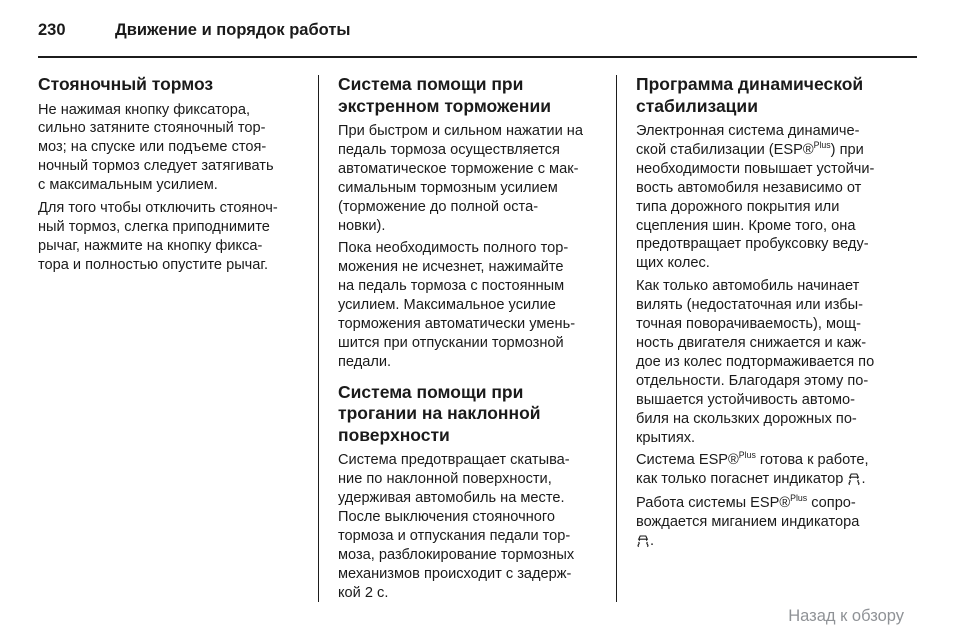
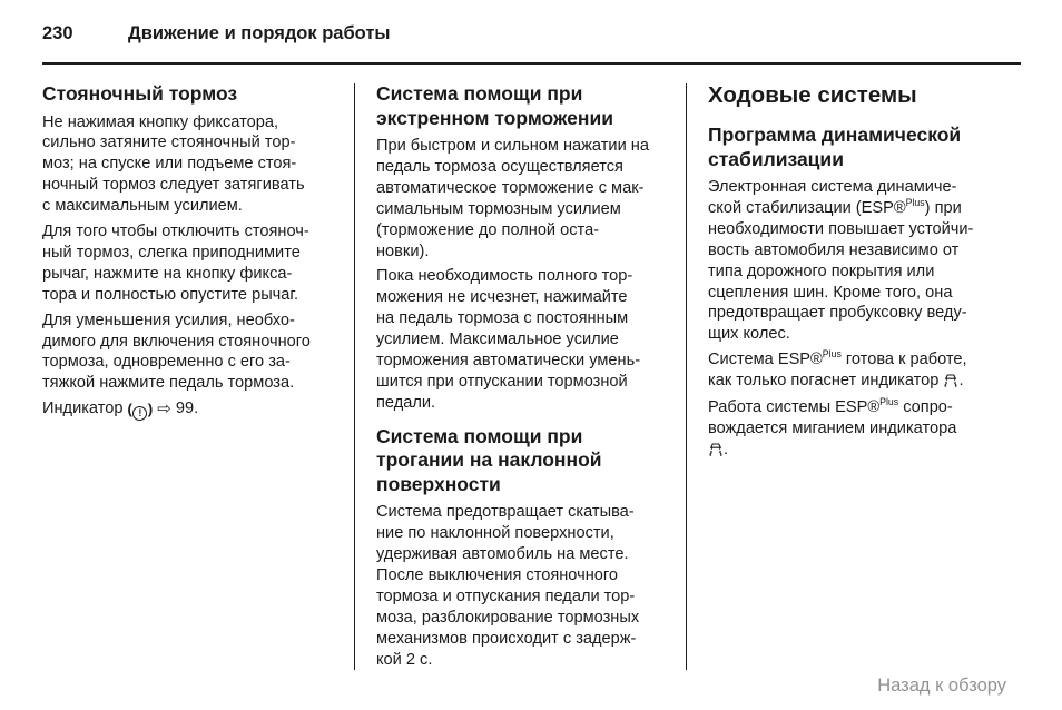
  230
  Движение и порядок работы
  Стояночный тормоз
  Не нажимая кнопку фиксатора,
  сильно затяните стояночный тор-
  моз; на спуске или подъеме стоя-
  ночный тормоз следует затягивать
  с максимальным усилием.
  Для того чтобы отключить стояноч-
  ный тормоз, слегка приподнимите
  рычаг, нажмите на кнопку фикса-
  тора и полностью опустите рычаг.
+ Для уменьшения усилия, необхо-
+ димого для включения стояночного
+ тормоза, одновременно с его за-
+ тяжкой нажмите педаль тормоза.
+ Индикатор ( ! ) ⇨ 99.
  Система помощи при
  экстренном торможении
  При быстром и сильном нажатии на
  педаль тормоза осуществляется
  автоматическое торможение с мак-
  симальным тормозным усилием
  (торможение до полной оста-
  новки).
  Пока необходимость полного тор-
  можения не исчезнет, нажимайте
  на педаль тормоза с постоянным
  усилием. Максимальное усилие
  торможения автоматически умень-
  шится при отпускании тормозной
  педали.
  Система помощи при
  трогании на наклонной
  поверхности
  Система предотвращает скатыва-
  ние по наклонной поверхности,
  удерживая автомобиль на месте.
  После выключения стояночного
  тормоза и отпускания педали тор-
  моза, разблокирование тормозных
  механизмов происходит с задерж-
  кой 2 с.
+ Ходовые системы
  Программа динамической
  стабилизации
  Электронная система динамиче-
  ской стабилизации (ESP®Plus) при
  необходимости повышает устойчи-
  вость автомобиля независимо от
  типа дорожного покрытия или
  сцепления шин. Кроме того, она
  предотвращает пробуксовку веду-
  щих колес.
- Как только автомобиль начинает
- вилять (недостаточная или избы-
- точная поворачиваемость), мощ-
- ность двигателя снижается и каж-
- дое из колес подтормаживается по
- отдельности. Благодаря этому по-
- вышается устойчивость автомо-
- биля на скользких дорожных по-
- крытиях.
  Система ESP®Plus готова к работе,
  как только погаснет индикатор .
  Работа системы ESP®Plus сопро-
  вождается миганием индикатора
  .
  Назад к обзору
